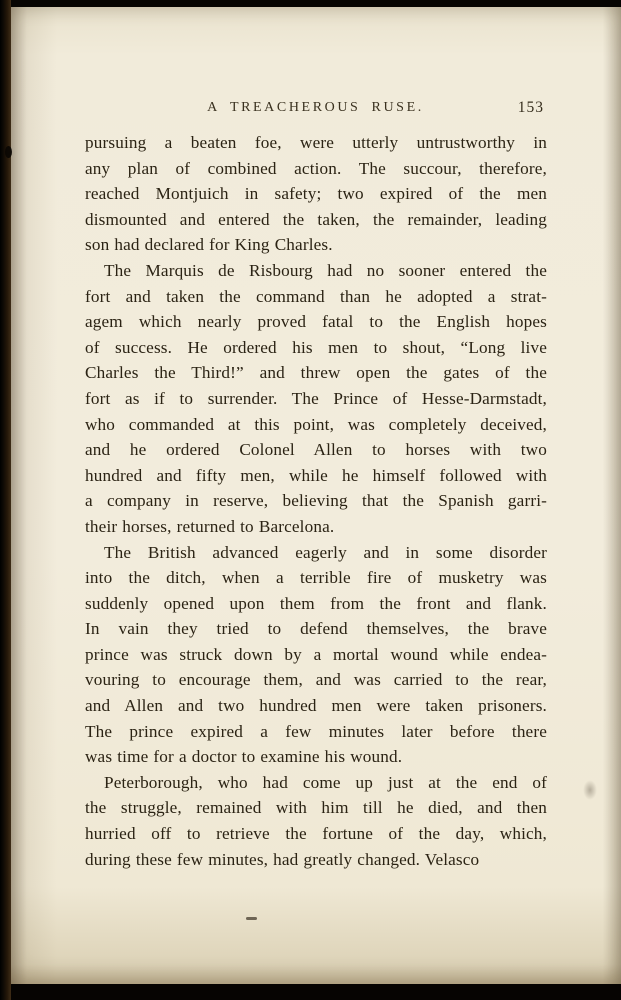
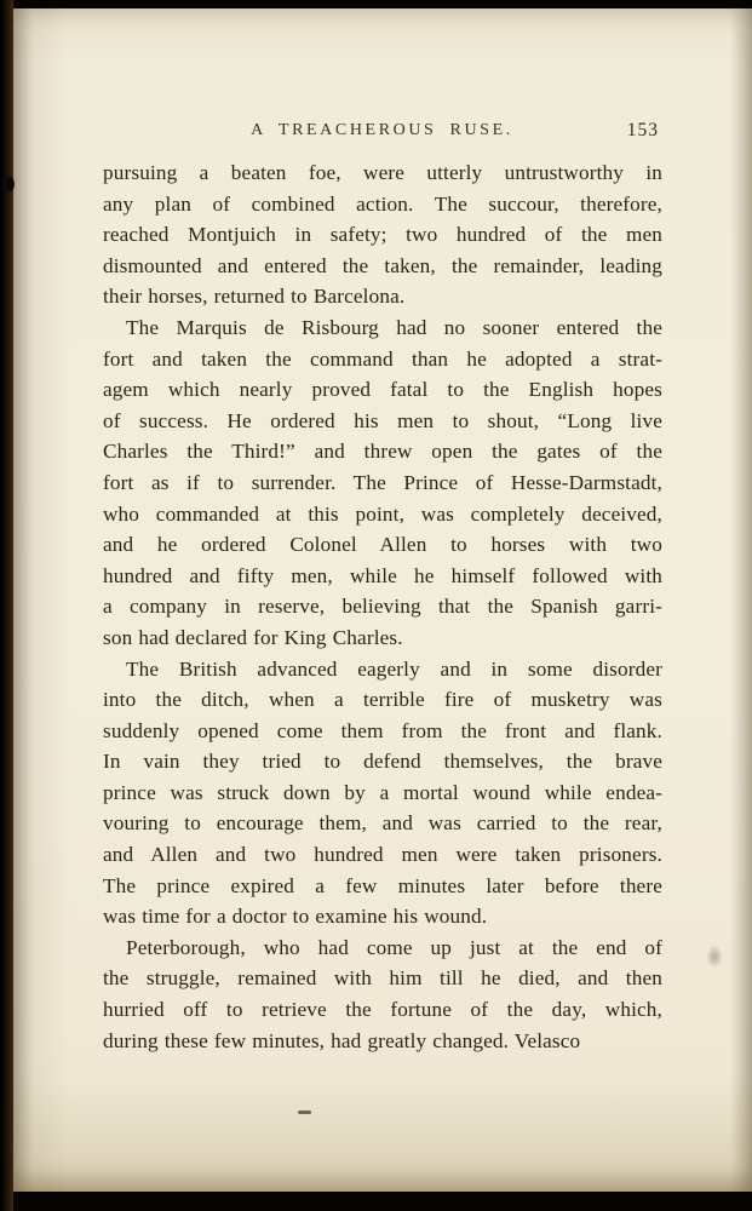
  A TREACHEROUS RUSE.
  153
  pursuing a beaten foe, were utterly untrustworthy in
  any plan of combined action. The succour, therefore,
- reached Montjuich in safety; two expired of the men
+ reached Montjuich in safety; two hundred of the men
  dismounted and entered the taken, the remainder, leading
- son had declared for King Charles.
+ their horses, returned to Barcelona.
  The Marquis de Risbourg had no sooner entered the
  fort and taken the command than he adopted a strat-
  agem which nearly proved fatal to the English hopes
  of success. He ordered his men to shout, “Long live
  Charles the Third!” and threw open the gates of the
  fort as if to surrender. The Prince of Hesse-Darmstadt,
  who commanded at this point, was completely deceived,
  and he ordered Colonel Allen to horses with two
  hundred and fifty men, while he himself followed with
  a company in reserve, believing that the Spanish garri-
- their horses, returned to Barcelona.
+ son had declared for King Charles.
  The British advanced eagerly and in some disorder
  into the ditch, when a terrible fire of musketry was
- suddenly opened upon them from the front and flank.
+ suddenly opened come them from the front and flank.
  In vain they tried to defend themselves, the brave
  prince was struck down by a mortal wound while endea-
  vouring to encourage them, and was carried to the rear,
  and Allen and two hundred men were taken prisoners.
  The prince expired a few minutes later before there
  was time for a doctor to examine his wound.
  Peterborough, who had come up just at the end of
  the struggle, remained with him till he died, and then
  hurried off to retrieve the fortune of the day, which,
  during these few minutes, had greatly changed. Velasco
